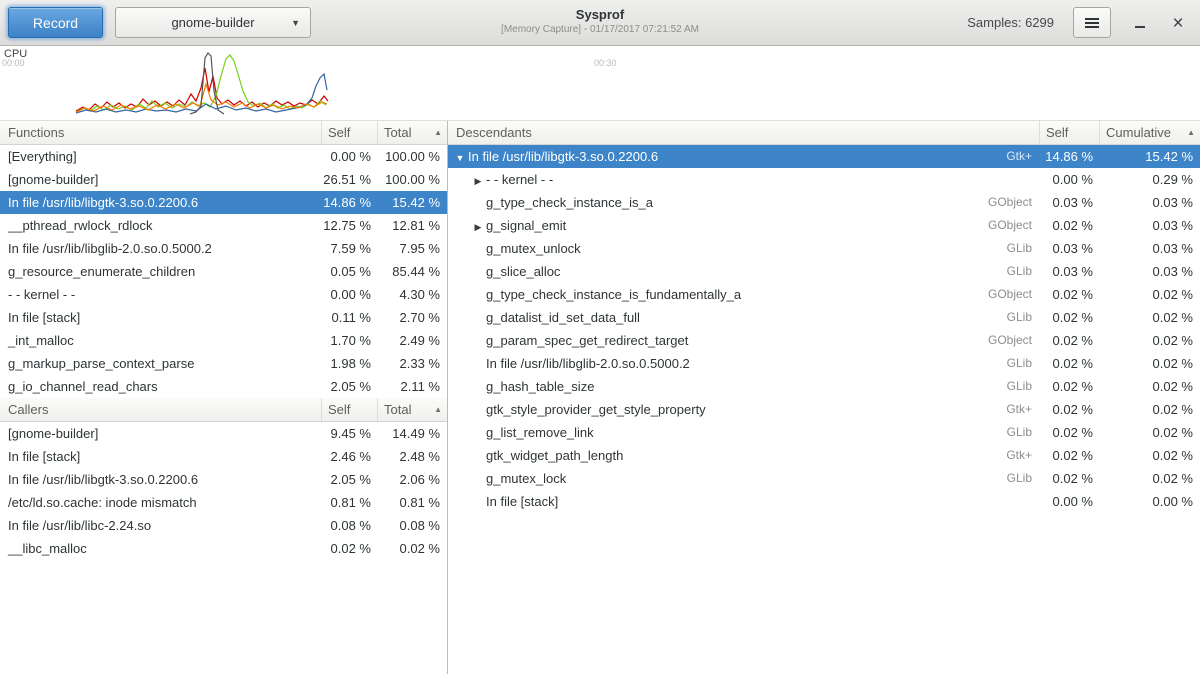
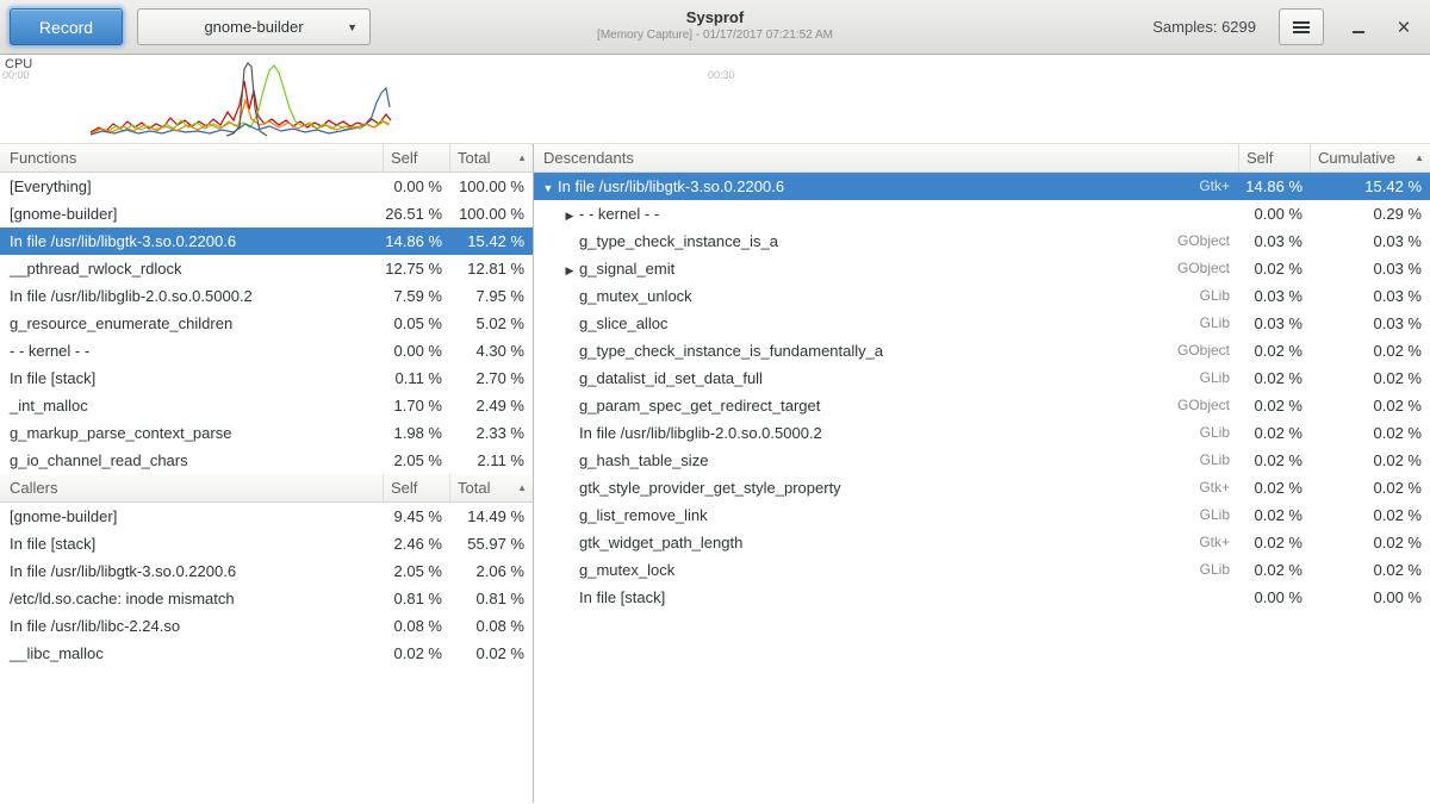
  Record
  gnome-builder
  ▼
  Sysprof
  [Memory Capture] - 01/17/2017 07:21:52 AM
  Samples: 6299
  ×
  CPU
  00:00
  00:30
  Functions
  Self
  Total
  ▲
  [Everything]
  0.00 %
  100.00 %
  [gnome-builder]
  26.51 %
  100.00 %
  In file /usr/lib/libgtk-3.so.0.2200.6
  14.86 %
  15.42 %
  __pthread_rwlock_rdlock
  12.75 %
  12.81 %
  In file /usr/lib/libglib-2.0.so.0.5000.2
  7.59 %
  7.95 %
  g_resource_enumerate_children
  0.05 %
- 85.44 %
+ 5.02 %
  - - kernel - -
  0.00 %
  4.30 %
  In file [stack]
  0.11 %
  2.70 %
  _int_malloc
  1.70 %
  2.49 %
  g_markup_parse_context_parse
  1.98 %
  2.33 %
  g_io_channel_read_chars
  2.05 %
  2.11 %
  Callers
  Self
  Total
  ▲
  [gnome-builder]
  9.45 %
  14.49 %
  In file [stack]
  2.46 %
- 2.48 %
+ 55.97 %
  In file /usr/lib/libgtk-3.so.0.2200.6
  2.05 %
  2.06 %
  /etc/ld.so.cache: inode mismatch
  0.81 %
  0.81 %
  In file /usr/lib/libc-2.24.so
  0.08 %
  0.08 %
  __libc_malloc
  0.02 %
  0.02 %
  Descendants
  Self
  Cumulative
  ▲
  ▼ In file /usr/lib/libgtk-3.so.0.2200.6
  Gtk+
  14.86 %
  15.42 %
  ▶ - - kernel - -
  0.00 %
  0.29 %
  g_type_check_instance_is_a
  GObject
  0.03 %
  0.03 %
  ▶ g_signal_emit
  GObject
  0.02 %
  0.03 %
  g_mutex_unlock
  GLib
  0.03 %
  0.03 %
  g_slice_alloc
  GLib
  0.03 %
  0.03 %
  g_type_check_instance_is_fundamentally_a
  GObject
  0.02 %
  0.02 %
  g_datalist_id_set_data_full
  GLib
  0.02 %
  0.02 %
  g_param_spec_get_redirect_target
  GObject
  0.02 %
  0.02 %
  In file /usr/lib/libglib-2.0.so.0.5000.2
  GLib
  0.02 %
  0.02 %
  g_hash_table_size
  GLib
  0.02 %
  0.02 %
  gtk_style_provider_get_style_property
  Gtk+
  0.02 %
  0.02 %
  g_list_remove_link
  GLib
  0.02 %
  0.02 %
  gtk_widget_path_length
  Gtk+
  0.02 %
  0.02 %
  g_mutex_lock
  GLib
  0.02 %
  0.02 %
  In file [stack]
  0.00 %
  0.00 %
